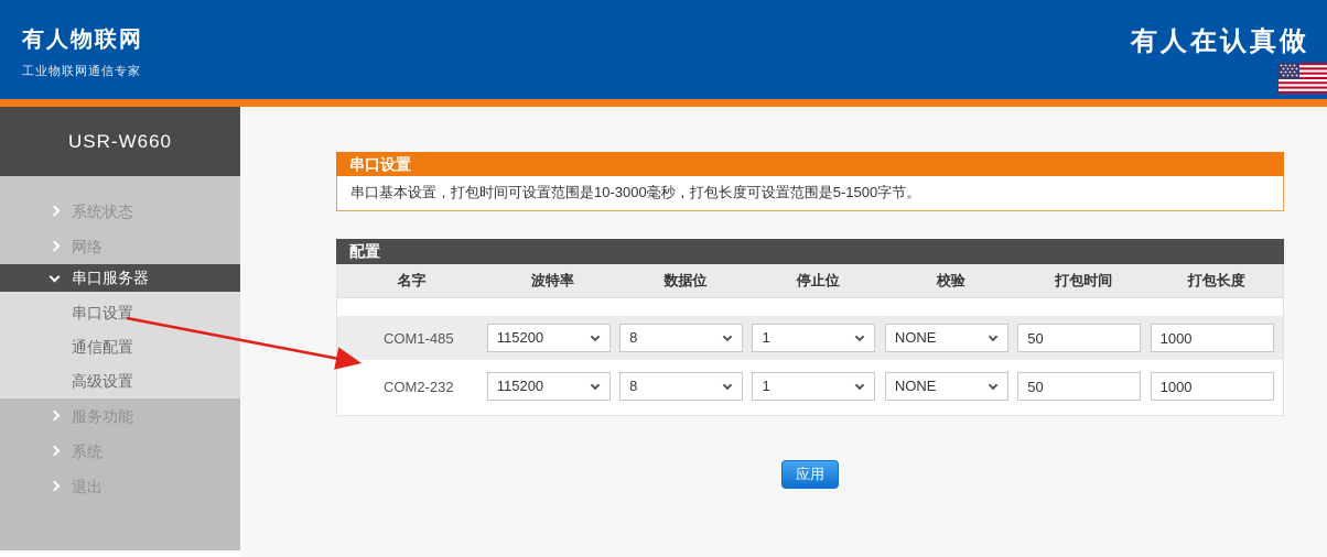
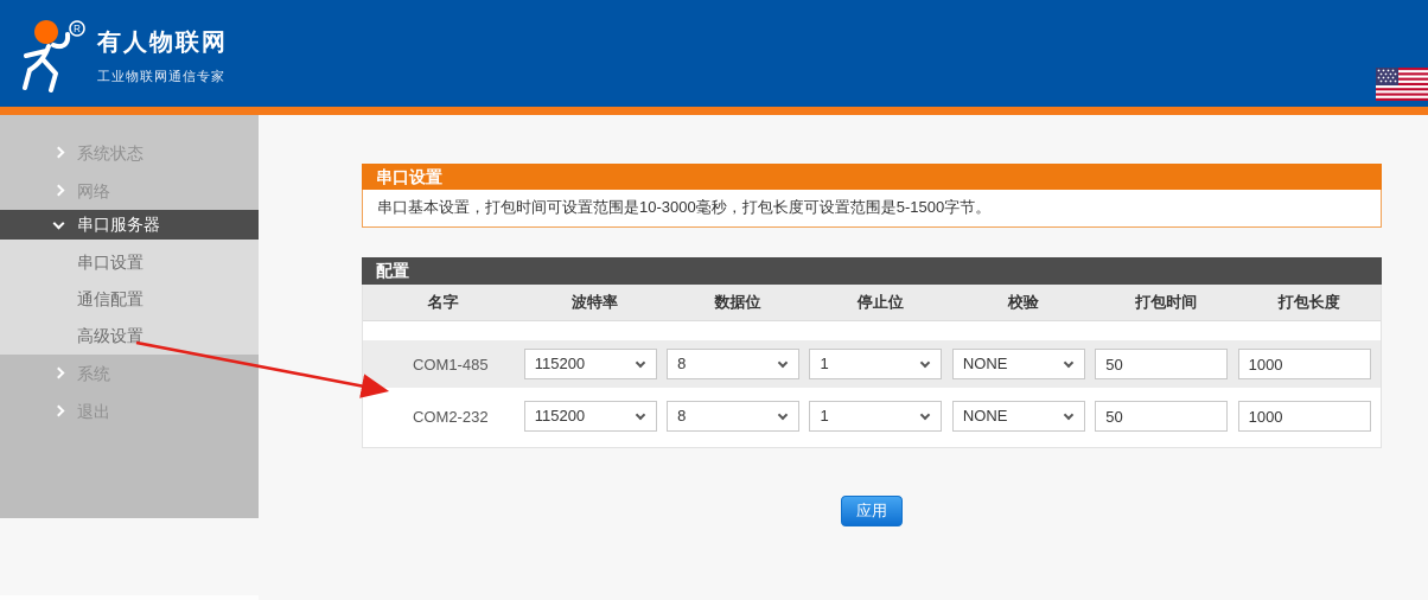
+ R
  有人物联网
  工业物联网通信专家
- 有人在认真做
- USR-W660
  系统状态
  网络
  串口服务器
  串口设置
  通信配置
  高级设置
- 服务功能
  系统
  退出
  串口设置
  串口基本设置，打包时间可设置范围是10-3000毫秒，打包长度可设置范围是5-1500字节。
  配置
  名字
  波特率
  数据位
  停止位
  校验
  打包时间
  打包长度
  COM1-485
  115200
  8
  1
  NONE
  50
  1000
  COM2-232
  115200
  8
  1
  NONE
  50
  1000
  应用
